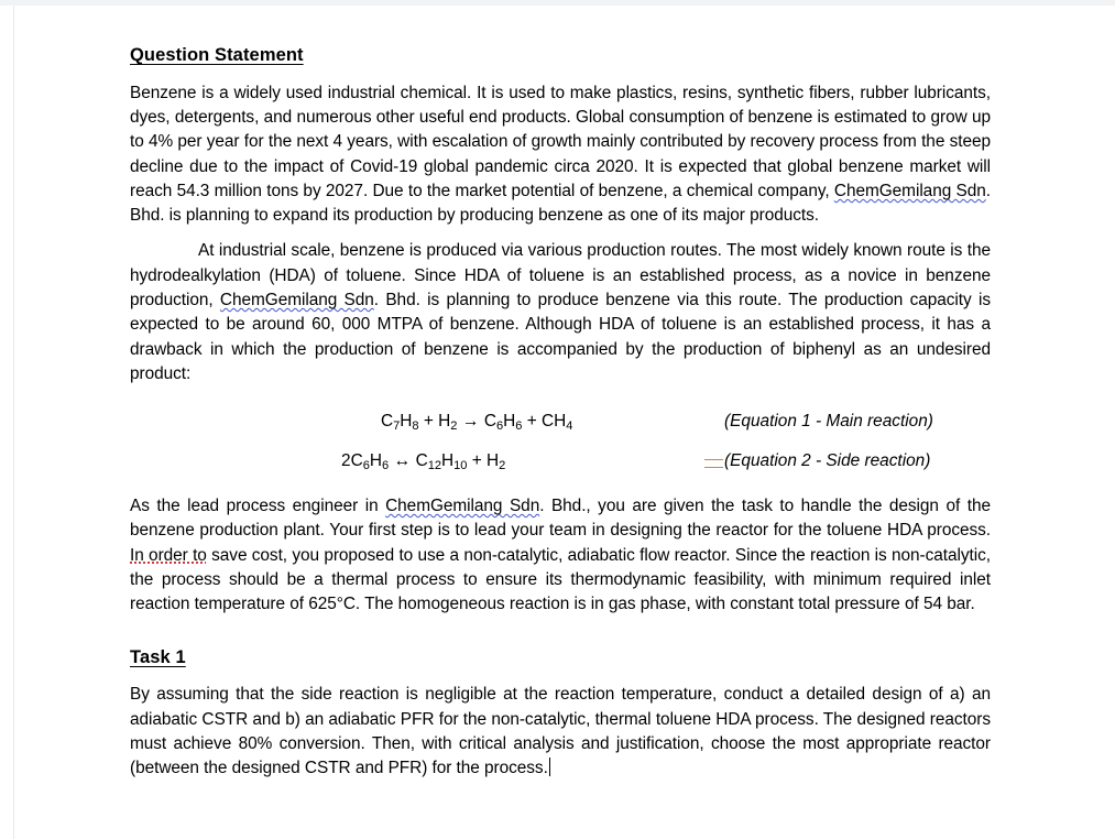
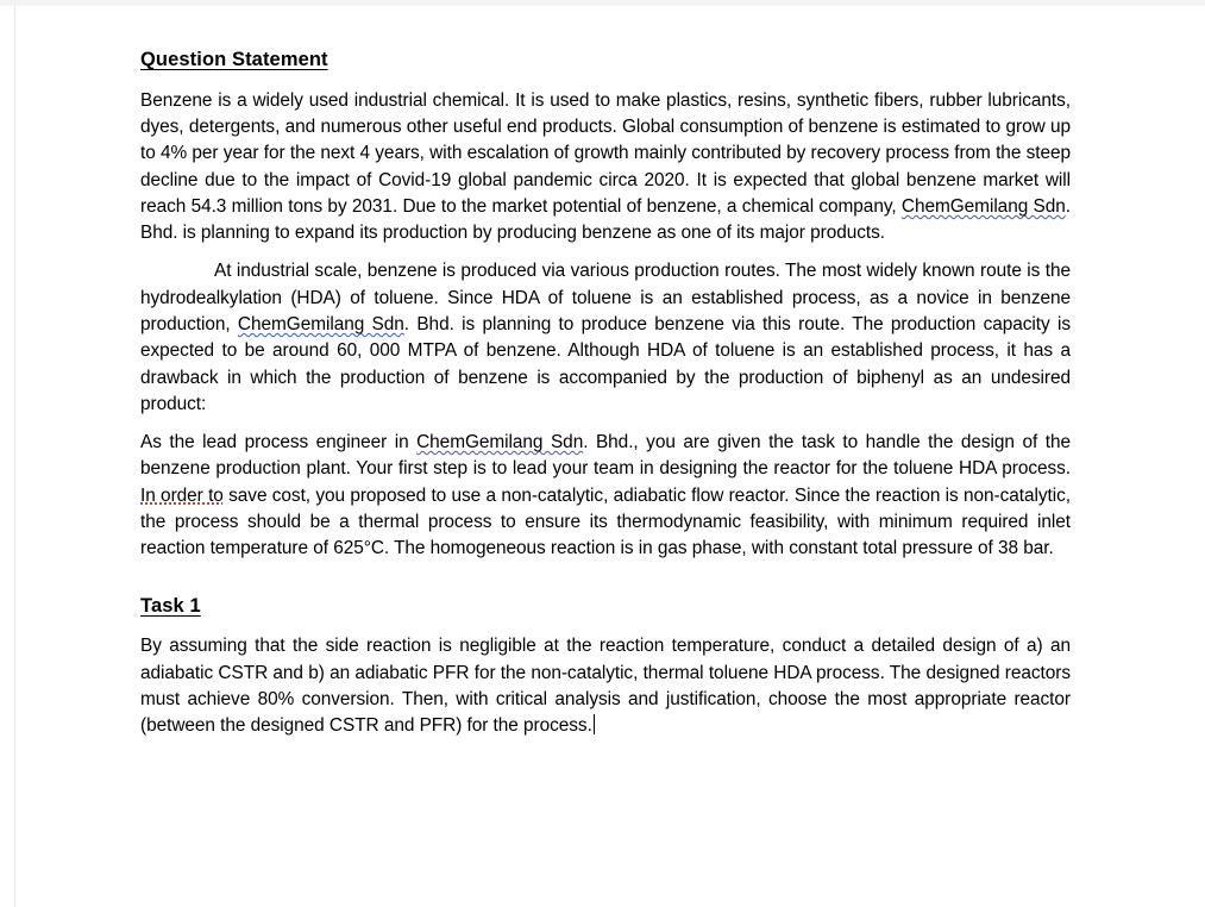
  Question Statement
- Benzene is a widely used industrial chemical. It is used to make plastics, resins, synthetic fibers, rubber lubricants, dyes, detergents, and numerous other useful end products. Global consumption of benzene is estimated to grow up to 4% per year for the next 4 years, with escalation of growth mainly contributed by recovery process from the steep decline due to the impact of Covid-19 global pandemic circa 2020. It is expected that global benzene market will reach 54.3 million tons by 2027. Due to the market potential of benzene, a chemical company, ChemGemilang Sdn. Bhd. is planning to expand its production by producing benzene as one of its major products.
+ Benzene is a widely used industrial chemical. It is used to make plastics, resins, synthetic fibers, rubber lubricants, dyes, detergents, and numerous other useful end products. Global consumption of benzene is estimated to grow up to 4% per year for the next 4 years, with escalation of growth mainly contributed by recovery process from the steep decline due to the impact of Covid-19 global pandemic circa 2020. It is expected that global benzene market will reach 54.3 million tons by 2031. Due to the market potential of benzene, a chemical company, ChemGemilang Sdn. Bhd. is planning to expand its production by producing benzene as one of its major products.
  At industrial scale, benzene is produced via various production routes. The most widely known route is the hydrodealkylation (HDA) of toluene. Since HDA of toluene is an established process, as a novice in benzene production, ChemGemilang Sdn. Bhd. is planning to produce benzene via this route. The production capacity is expected to be around 60, 000 MTPA of benzene. Although HDA of toluene is an established process, it has a drawback in which the production of benzene is accompanied by the production of biphenyl as an undesired product:
- C7H8 + H2 → C6H6 + CH4
- (Equation 1 - Main reaction)
- 2C6H6 ↔ C12H10 + H2
- (Equation 2 - Side reaction)
- As the lead process engineer in ChemGemilang Sdn. Bhd., you are given the task to handle the design of the benzene production plant. Your first step is to lead your team in designing the reactor for the toluene HDA process. In order to save cost, you proposed to use a non-catalytic, adiabatic flow reactor. Since the reaction is non-catalytic, the process should be a thermal process to ensure its thermodynamic feasibility, with minimum required inlet reaction temperature of 625°C. The homogeneous reaction is in gas phase, with constant total pressure of 54 bar.
+ As the lead process engineer in ChemGemilang Sdn. Bhd., you are given the task to handle the design of the benzene production plant. Your first step is to lead your team in designing the reactor for the toluene HDA process. In order to save cost, you proposed to use a non-catalytic, adiabatic flow reactor. Since the reaction is non-catalytic, the process should be a thermal process to ensure its thermodynamic feasibility, with minimum required inlet reaction temperature of 625°C. The homogeneous reaction is in gas phase, with constant total pressure of 38 bar.
  Task 1
  By assuming that the side reaction is negligible at the reaction temperature, conduct a detailed design of a) an adiabatic CSTR and b) an adiabatic PFR for the non-catalytic, thermal toluene HDA process. The designed reactors must achieve 80% conversion. Then, with critical analysis and justification, choose the most appropriate reactor (between the designed CSTR and PFR) for the process.
